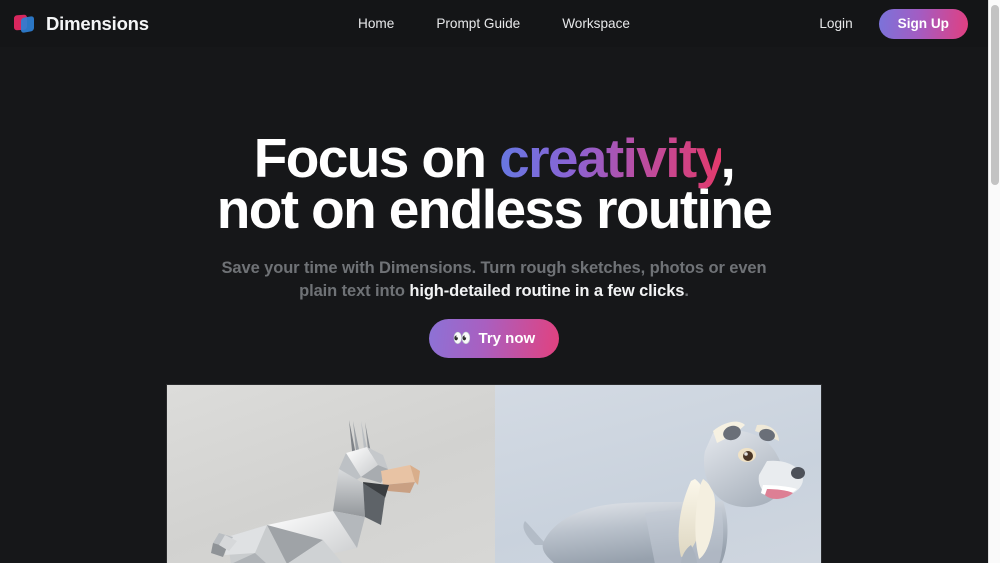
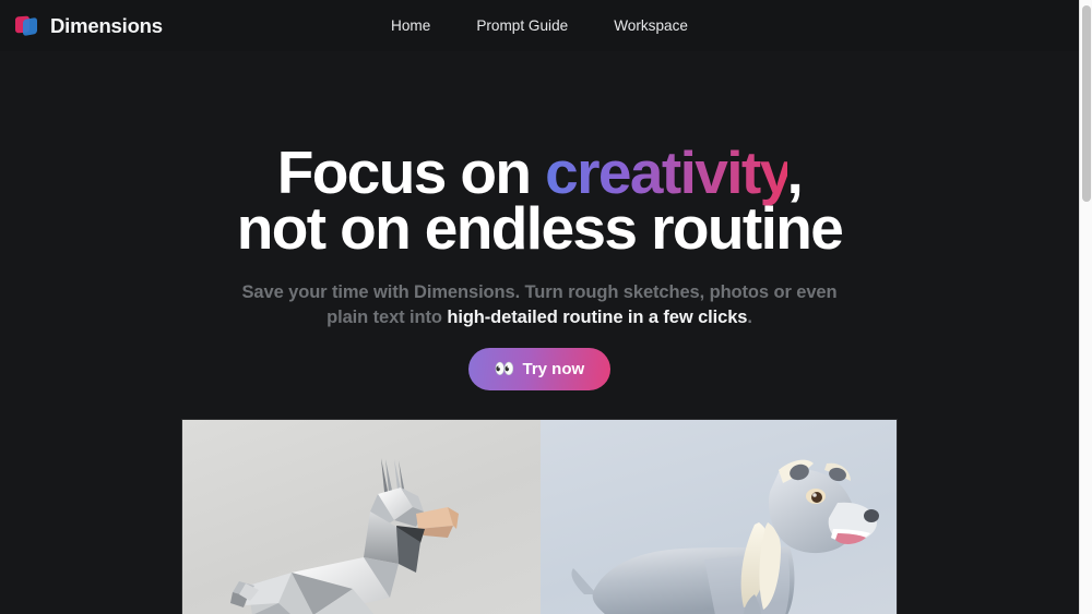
  Dimensions
  Home
  Prompt Guide
  Workspace
- Login
- Sign Up
  Focus on creativity,
  not on endless routine
  Save your time with Dimensions. Turn rough sketches, photos or even plain text into high-detailed routine in a few clicks.
  👀
  Try now
